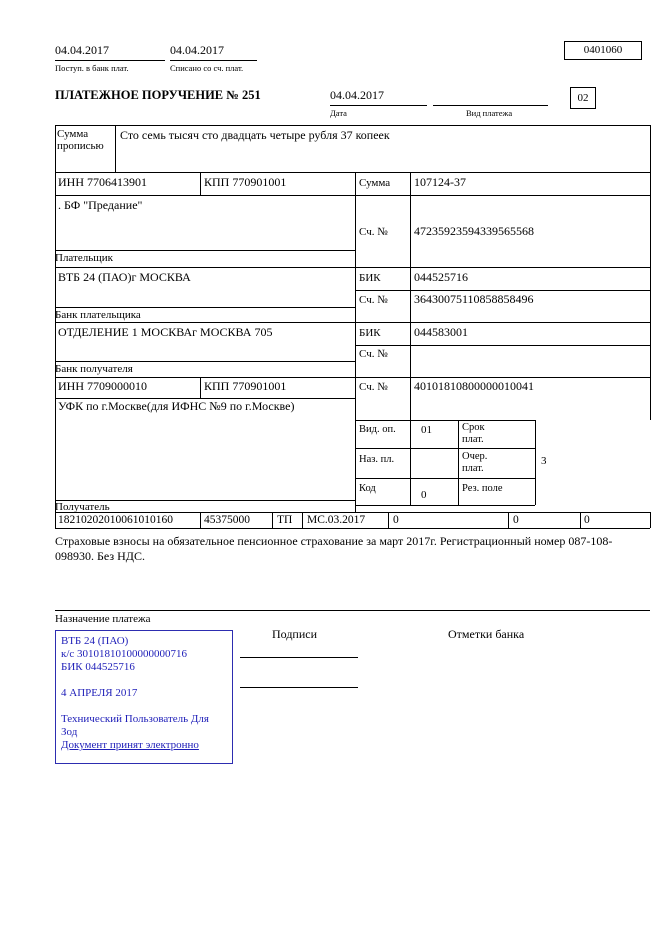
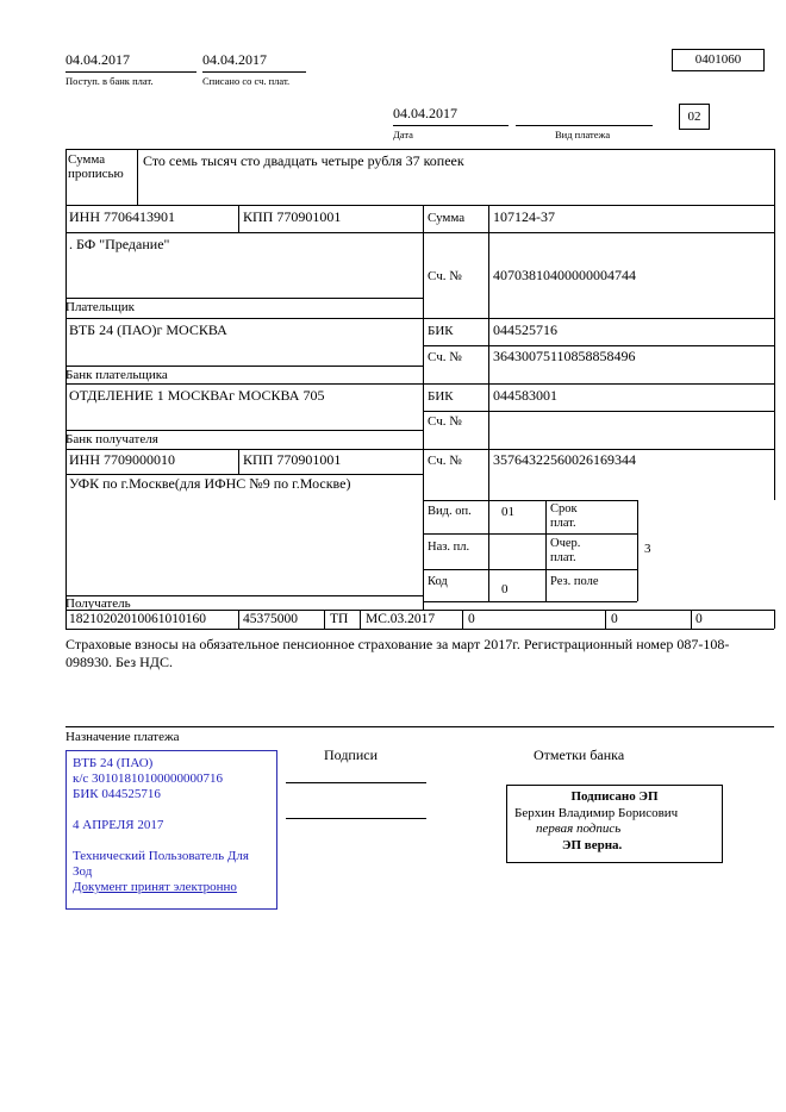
  04.04.2017
  04.04.2017
  Поступ. в банк плат.
  Списано со сч. плат.
  0401060
- ПЛАТЕЖНОЕ ПОРУЧЕНИЕ № 251
  04.04.2017
  Дата
  Вид платежа
  02
  Сумма
  прописью
  Сто семь тысяч сто двадцать четыре рубля 37 копеек
  ИНН 7706413901
  КПП 770901001
  Сумма
  107124-37
  . БФ "Предание"
  Сч. №
- 47235923594339565568
+ 40703810400000004744
  Плательщик
  ВТБ 24 (ПАО)г МОСКВА
  БИК
  044525716
  Сч. №
  36430075110858858496
  Банк плательщика
  ОТДЕЛЕНИЕ 1 МОСКВАг МОСКВА 705
  БИК
  044583001
  Сч. №
  Банк получателя
  ИНН 7709000010
  КПП 770901001
  Сч. №
- 40101810800000010041
+ 35764322560026169344
  УФК по г.Москве(для ИФНС №9 по г.Москве)
  Получатель
  Вид. оп.
  01
  Срок
  плат.
  Наз. пл.
  Очер.
  плат.
  3
  Код
  0
  Рез. поле
  18210202010061010160
  45375000
  ТП
  МС.03.2017
  0
  0
  0
  Страховые взносы на обязательное пенсионное страхование за март 2017г. Регистрационный номер 087-108-098930. Без НДС.
  Назначение платежа
  ВТБ 24 (ПАО)
  к/с 30101810100000000716
  БИК 044525716
  4 АПРЕЛЯ 2017
  Технический Пользователь Для Зод
  Документ принят электронно
  Подписи
  Отметки банка
+ Подписано ЭП
+ Берхин Владимир Борисович
+ первая подпись
+ ЭП верна.
